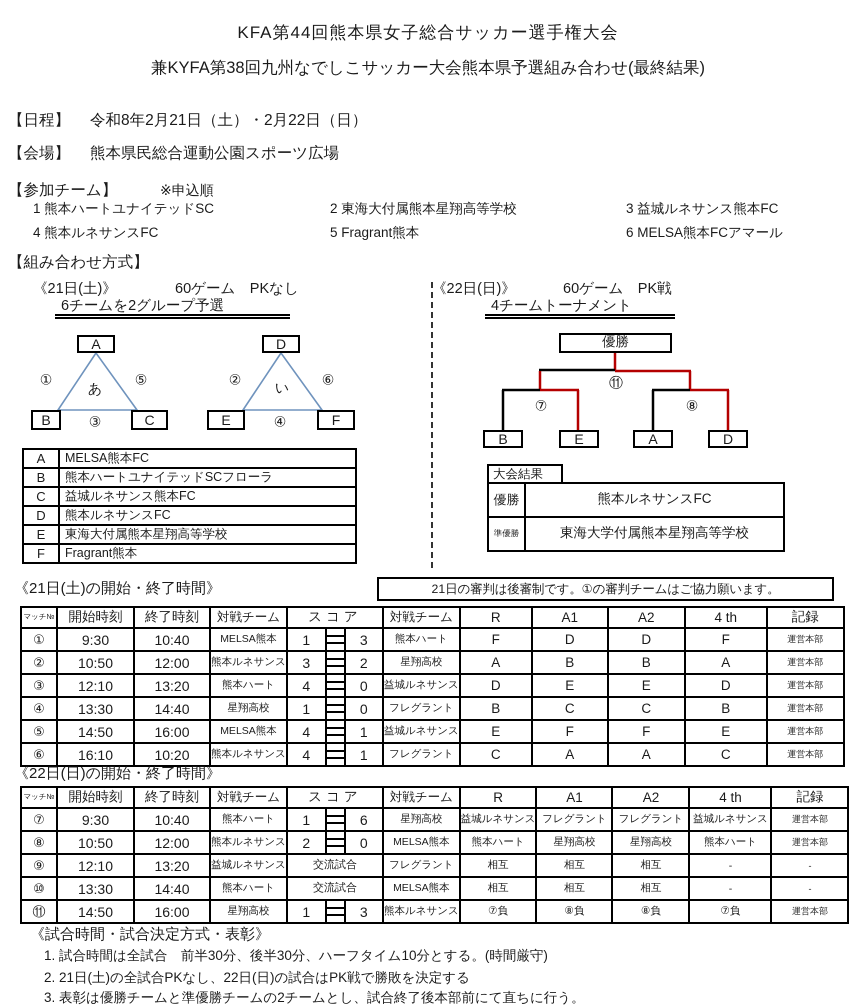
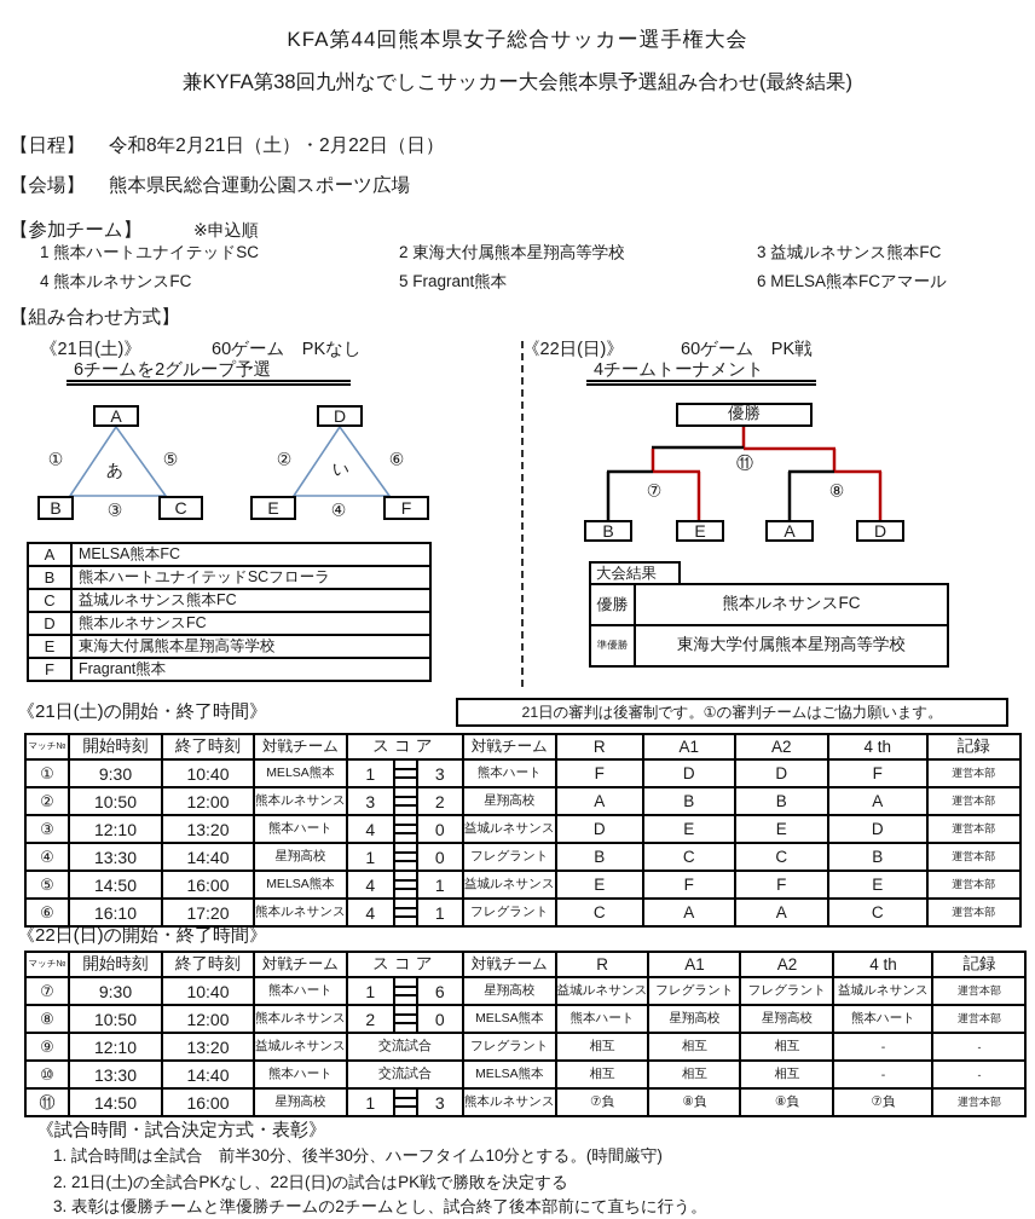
  KFA第44回熊本県女子総合サッカー選手権大会
  兼KYFA第38回九州なでしこサッカー大会熊本県予選組み合わせ(最終結果)
  【日程】
  令和8年2月21日（土）・2月22日（日）
  【会場】
  熊本県民総合運動公園スポーツ広場
  【参加チーム】
  ※申込順
  1 熊本ハートユナイテッドSC
  2 東海大付属熊本星翔高等学校
  3 益城ルネサンス熊本FC
  4 熊本ルネサンスFC
  5 Fragrant熊本
  6 MELSA熊本FCアマール
  【組み合わせ方式】
  《21日(土)》
  60ゲーム PKなし
  6チームを2グループ予選
  《22日(日)》
  60ゲーム PK戦
  4チームトーナメント
  A
  B
  C
  ①
  ⑤
  ③
  あ
  D
  E
  F
  ②
  ⑥
  ④
  い
  A	MELSA熊本FC
  B	熊本ハートユナイテッドSCフローラ
  C	益城ルネサンス熊本FC
  D	熊本ルネサンスFC
  E	東海大付属熊本星翔高等学校
  F	Fragrant熊本
  優勝
  ⑪
  ⑦
  ⑧
  B
  E
  A
  D
  大会結果
  優勝	熊本ルネサンスFC
  準優勝	東海大学付属熊本星翔高等学校
  《21日(土)の開始・終了時間》
  21日の審判は後審制です。①の審判チームはご協力願います。
  マッチ№	開始時刻	終了時刻	対戦チーム	スコア	対戦チーム	R	A1	A2	4 th	記録
  ①	9:30	10:40	MELSA熊本	1 3	熊本ハート	F	D	D	F	運営本部
  ②	10:50	12:00	熊本ルネサンス	3 2	星翔高校	A	B	B	A	運営本部
  ③	12:10	13:20	熊本ハート	4 0	益城ルネサンス	D	E	E	D	運営本部
  ④	13:30	14:40	星翔高校	1 0	フレグラント	B	C	C	B	運営本部
  ⑤	14:50	16:00	MELSA熊本	4 1	益城ルネサンス	E	F	F	E	運営本部
- ⑥	16:10	10:20	熊本ルネサンス	4 1	フレグラント	C	A	A	C	運営本部
+ ⑥	16:10	17:20	熊本ルネサンス	4 1	フレグラント	C	A	A	C	運営本部
  《22日(日)の開始・終了時間》
  マッチ№	開始時刻	終了時刻	対戦チーム	スコア	対戦チーム	R	A1	A2	4 th	記録
  ⑦	9:30	10:40	熊本ハート	1 6	星翔高校	益城ルネサンス	フレグラント	フレグラント	益城ルネサンス	運営本部
  ⑧	10:50	12:00	熊本ルネサンス	2 0	MELSA熊本	熊本ハート	星翔高校	星翔高校	熊本ハート	運営本部
  ⑨	12:10	13:20	益城ルネサンス	交流試合	フレグラント	相互	相互	相互	-	-
  ⑩	13:30	14:40	熊本ハート	交流試合	MELSA熊本	相互	相互	相互	-	-
  ⑪	14:50	16:00	星翔高校	1 3	熊本ルネサンス	⑦負	⑧負	⑧負	⑦負	運営本部
  《試合時間・試合決定方式・表彰》
  1. 試合時間は全試合 前半30分、後半30分、ハーフタイム10分とする。(時間厳守)
  2. 21日(土)の全試合PKなし、22日(日)の試合はPK戦で勝敗を決定する
  3. 表彰は優勝チームと準優勝チームの2チームとし、試合終了後本部前にて直ちに行う。
